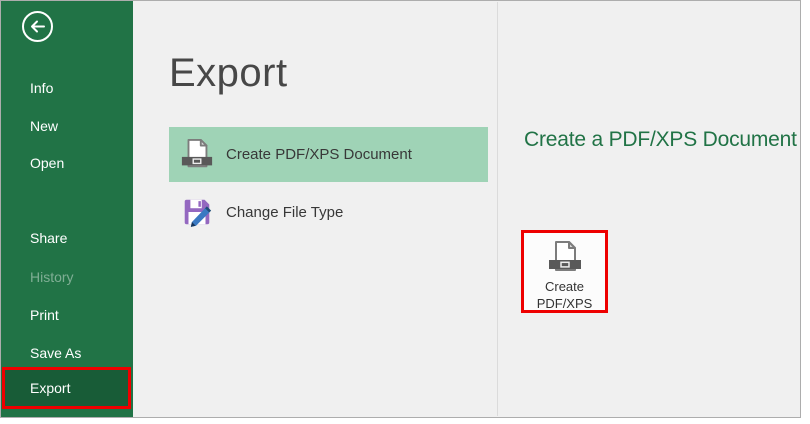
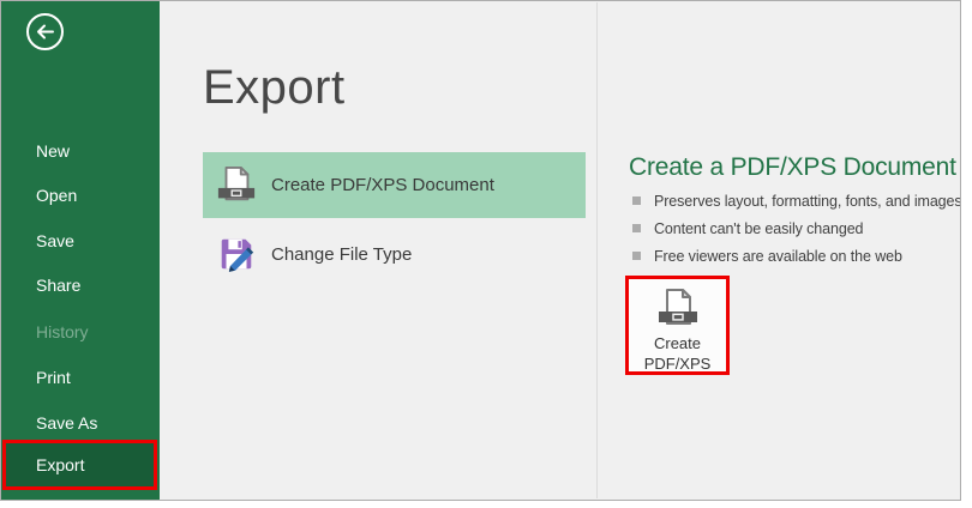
- Info
  New
  Open
+ Save
  Share
  History
  Print
  Save As
  Export
  Export
  Create PDF/XPS Document
  Change File Type
  Create a PDF/XPS Document
+ Preserves layout, formatting, fonts, and images
+ Content can't be easily changed
+ Free viewers are available on the web
  Create
  PDF/XPS
